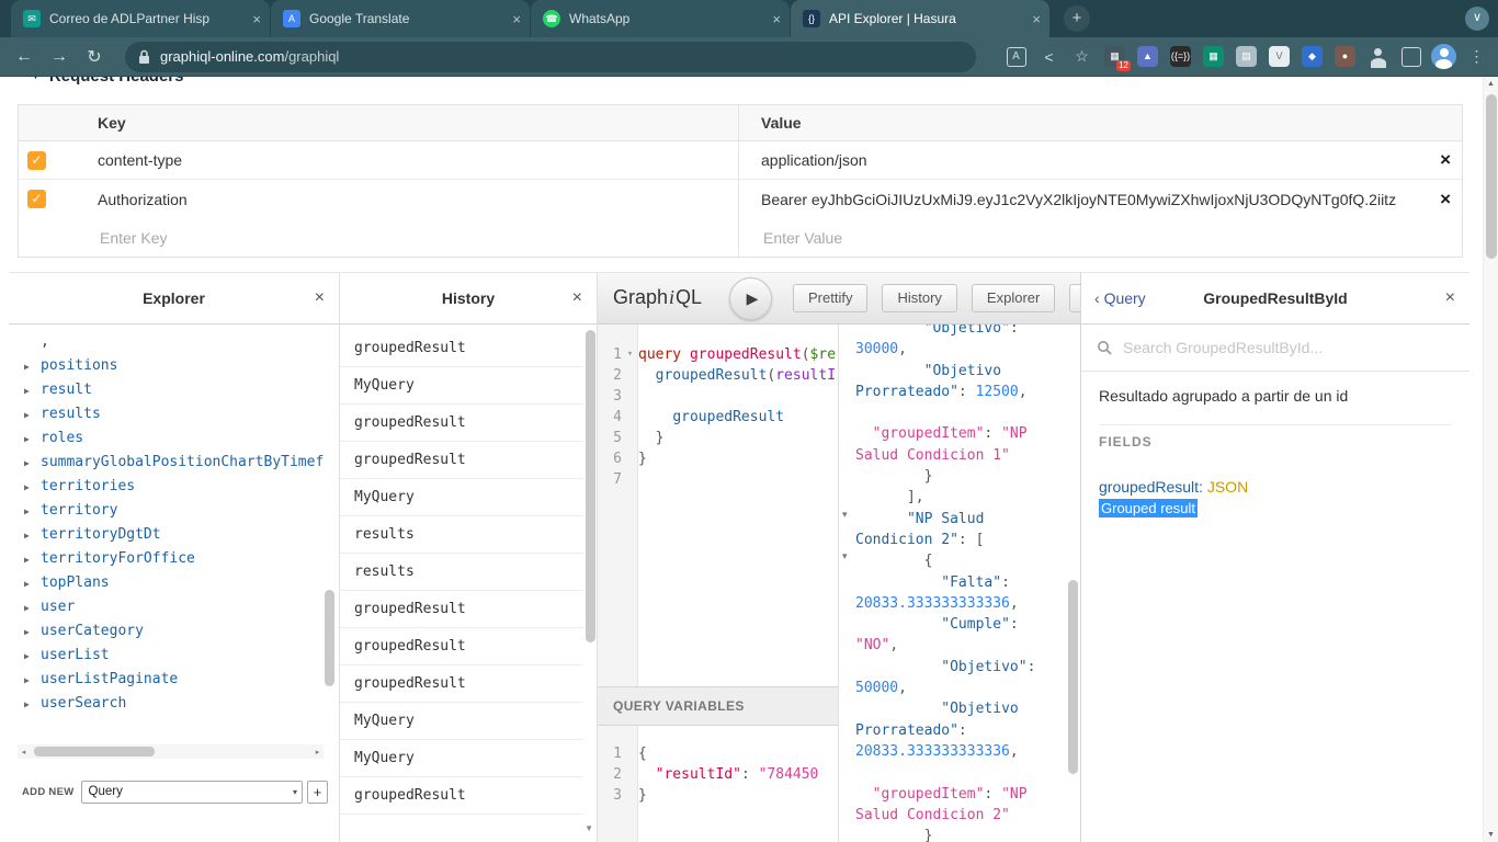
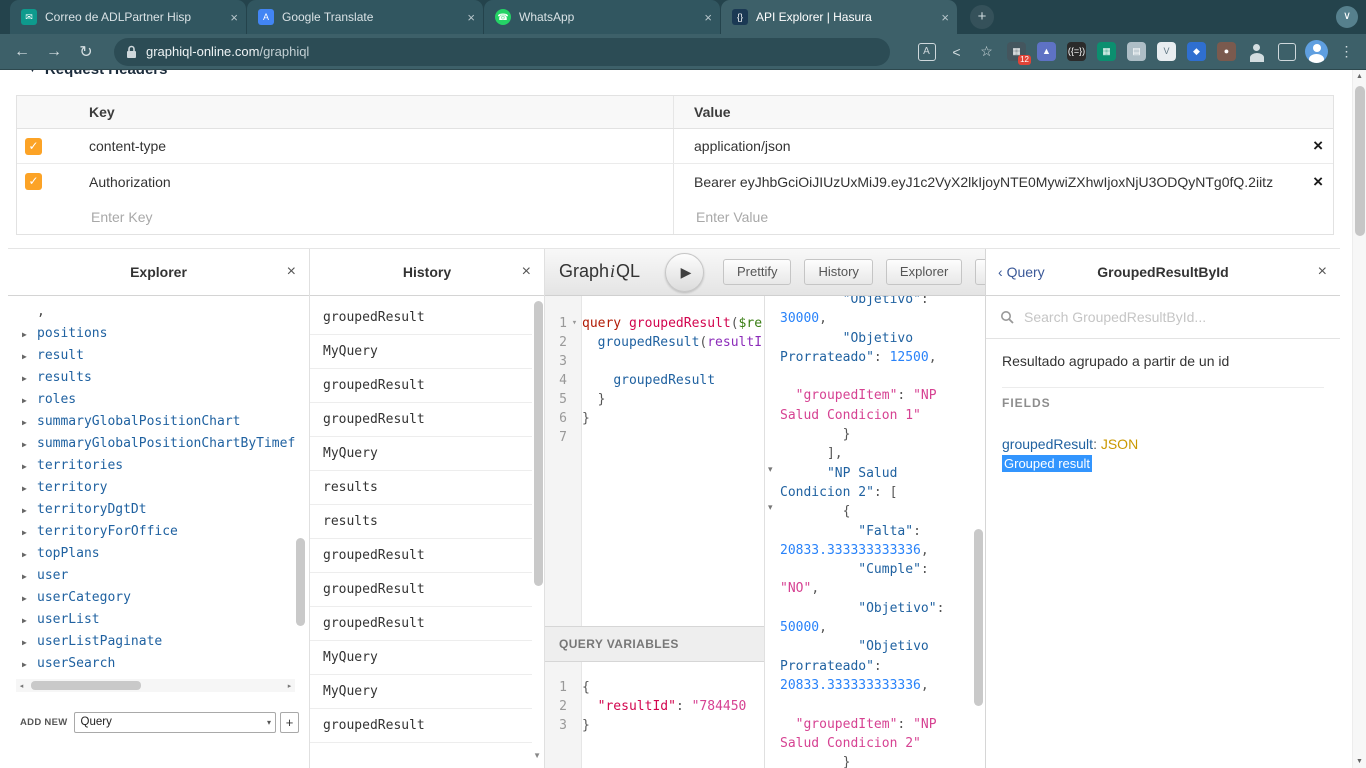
  ✉
  Correo de ADLPartner Hisp
  ×
  A
  Google Translate
  ×
  ☎
  WhatsApp
  ×
  {}
  API Explorer | Hasura
  ×
  +
  ∨
  ←
  →
  ↻
  graphiql-online.com
  /graphiql
  A
  <
  ☆
  ▦
  12
  ▲
  ({=})
  ▦
  ▤
  V
  ◆
  ●
  ⋮
  Key
  Value
  ✓
  content-type
  application/json
  ×
  ✓
  Authorization
  Bearer eyJhbGciOiJIUzUxMiJ9.eyJ1c2VyX2lkIjoyNTE0MywiZXhwIjoxNjU3ODQyNTg0fQ.2iitz
  ×
  Enter Key
  Enter Value
  Explorer
  ×
  ,
  ▶ positions
  ▶ result
  ▶ results
  ▶ roles
+ ▶ summaryGlobalPositionChart
  ▶ summaryGlobalPositionChartByTimef
  ▶ territories
  ▶ territory
  ▶ territoryDgtDt
  ▶ territoryForOffice
  ▶ topPlans
  ▶ user
  ▶ userCategory
  ▶ userList
  ▶ userListPaginate
  ▶ userSearch
  ADD NEW
  Query
  ▾
  +
  History
  ×
  groupedResult
  MyQuery
  groupedResult
  groupedResult
  MyQuery
  results
  results
  groupedResult
  groupedResult
  groupedResult
  MyQuery
  MyQuery
  groupedResult
  ▼
  1
  ▾
  query groupedResult($re
  2
  groupedResult(resultI
  3
  4
  groupedResult
  5
  }
  6
  }
  7
  QUERY VARIABLES
  1
  {
  2
  "resultId": "784450
  3
  }
  "Objetivo":
  30000,
  "Objetivo
  Prorrateado": 12500,
  "groupedItem": "NP
  Salud Condicion 1"
  }
  ],
  "NP Salud
  Condicion 2": [
  {
  "Falta":
  20833.333333333336,
  "Cumple":
  "NO",
  "Objetivo":
  50000,
  "Objetivo
  Prorrateado":
  20833.333333333336,
  "groupedItem": "NP
  Salud Condicion 2"
  }
  ▾
  ▾
  GraphiQL
  ▶
  Prettify
  History
  Explorer
  ‹ Query
  GroupedResultById
  ×
  Search GroupedResultById...
  Resultado agrupado a partir de un id
  FIELDS
  groupedResult: JSON
  Grouped result
